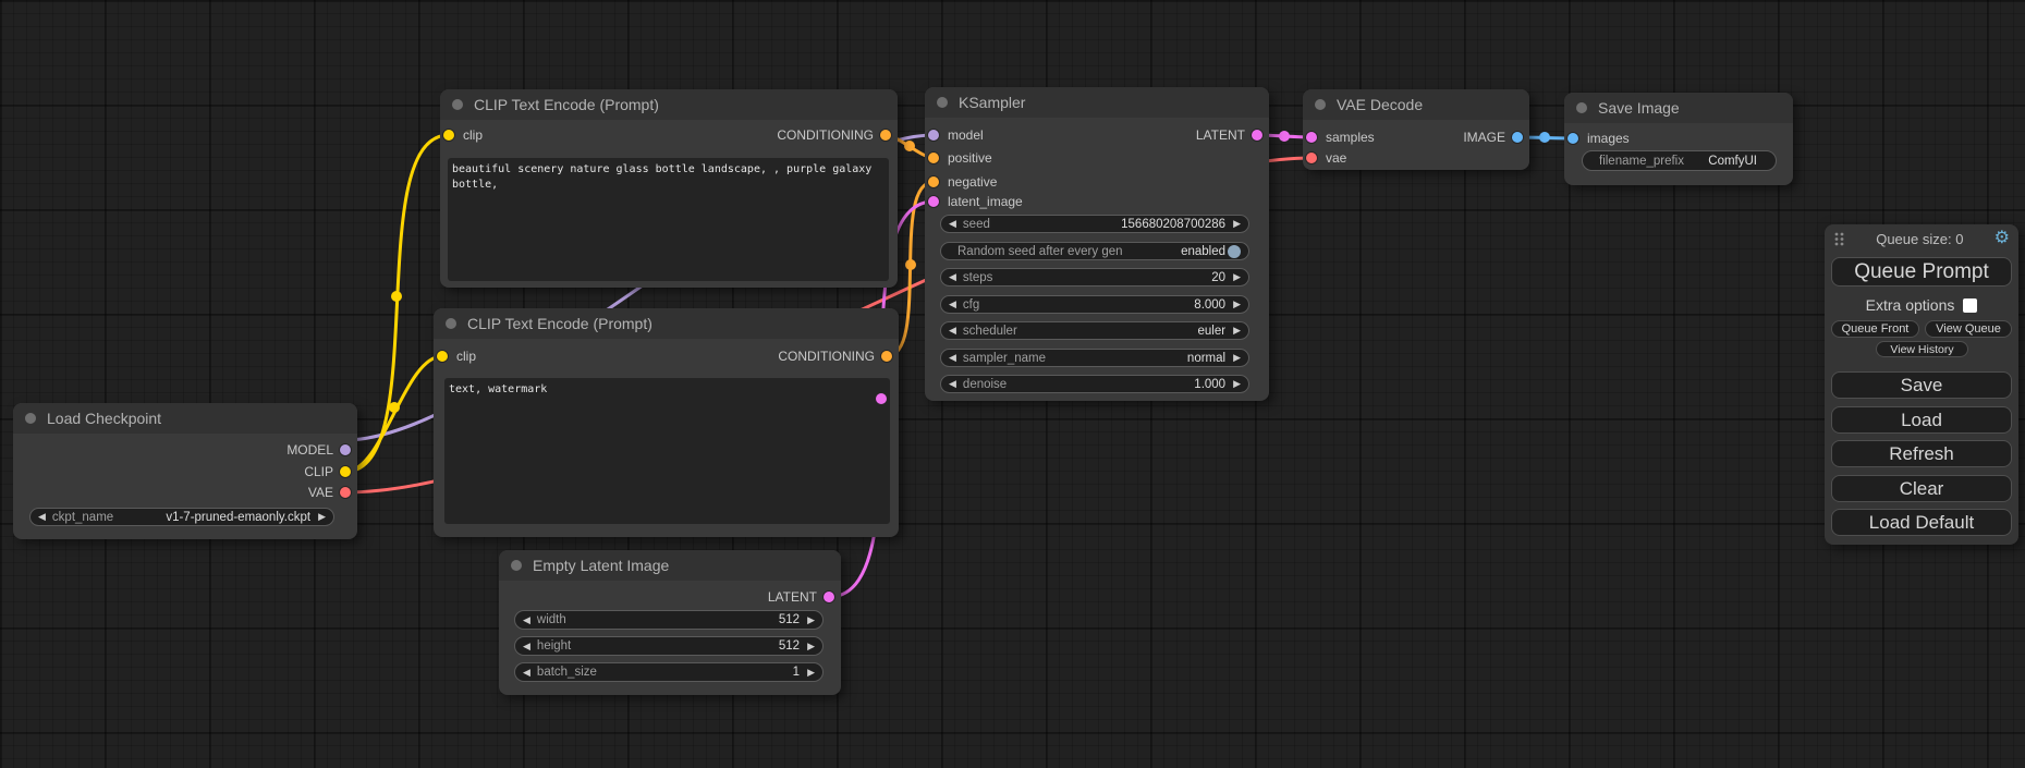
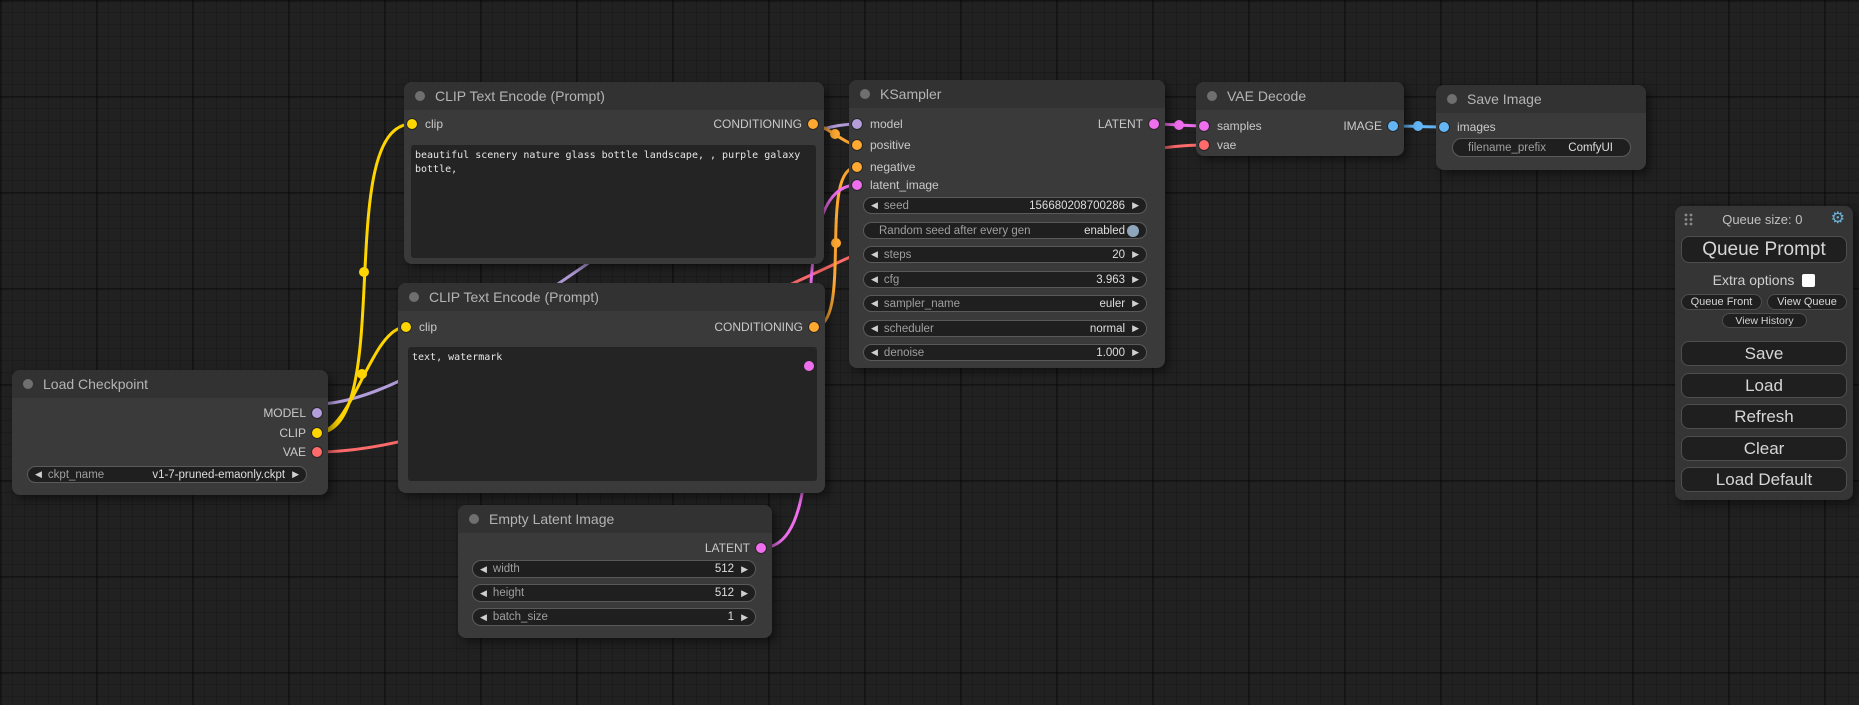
  Load Checkpoint
  MODEL
  CLIP
  VAE
  ◀
  ckpt_name
  v1-7-pruned-emaonly.ckpt
  ▶
  CLIP Text Encode (Prompt)
  clip
  CONDITIONING
  CLIP Text Encode (Prompt)
  clip
  CONDITIONING
  text, watermark
  KSampler
  model
  positive
  negative
  latent_image
  LATENT
  ◀
  seed
  156680208700286
  ▶
  Random seed after every gen
  enabled
  ◀
  steps
  20
  ▶
  ◀
  cfg
- 8.000
+ 3.963
  ▶
  ◀
- scheduler
+ sampler_name
  euler
  ▶
  ◀
- sampler_name
+ scheduler
  normal
  ▶
  ◀
  denoise
  1.000
  ▶
  Empty Latent Image
  LATENT
  ◀
  width
  512
  ▶
  ◀
  height
  512
  ▶
  ◀
  batch_size
  1
  ▶
  VAE Decode
  samples
  vae
  IMAGE
  Save Image
  images
  filename_prefix
  ComfyUI
  Queue size: 0
  ⚙
  Queue Prompt
  Extra options
  Queue Front
  View Queue
  View History
  Save
  Load
  Refresh
  Clear
  Load Default
